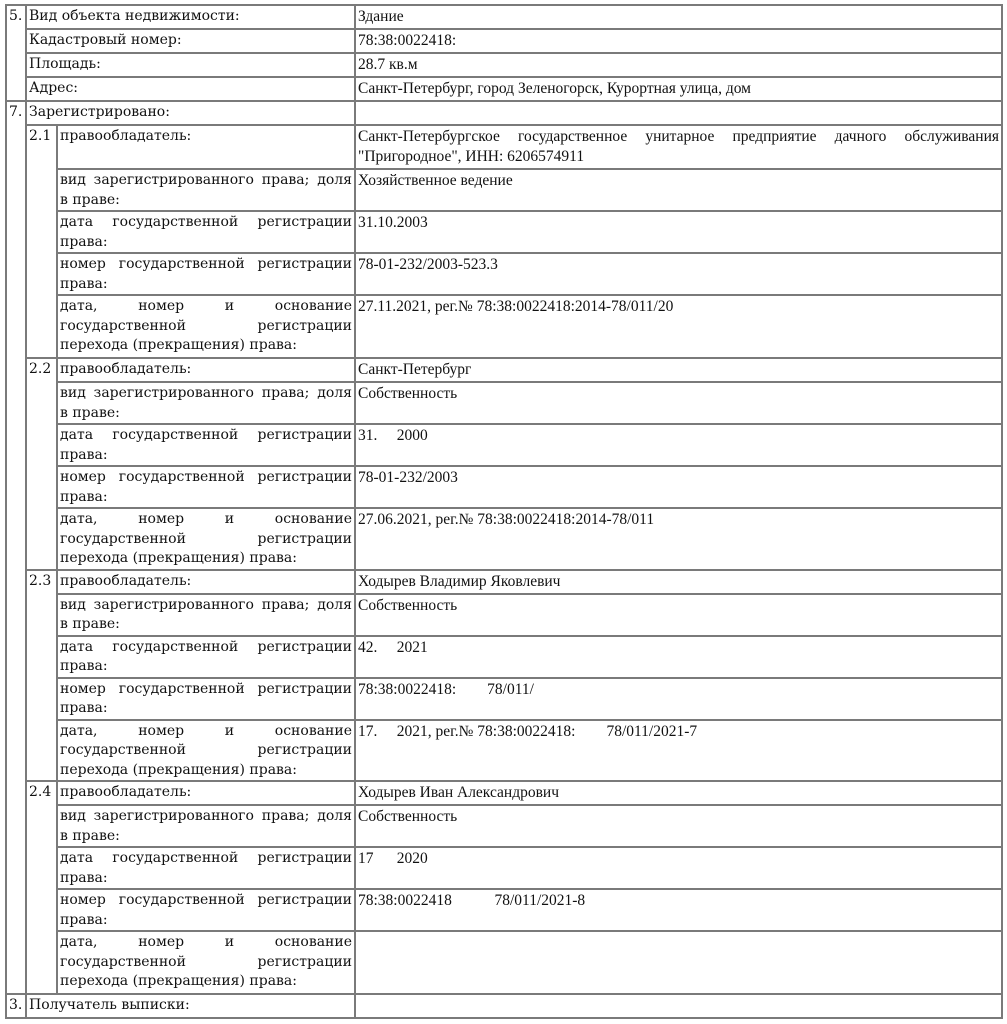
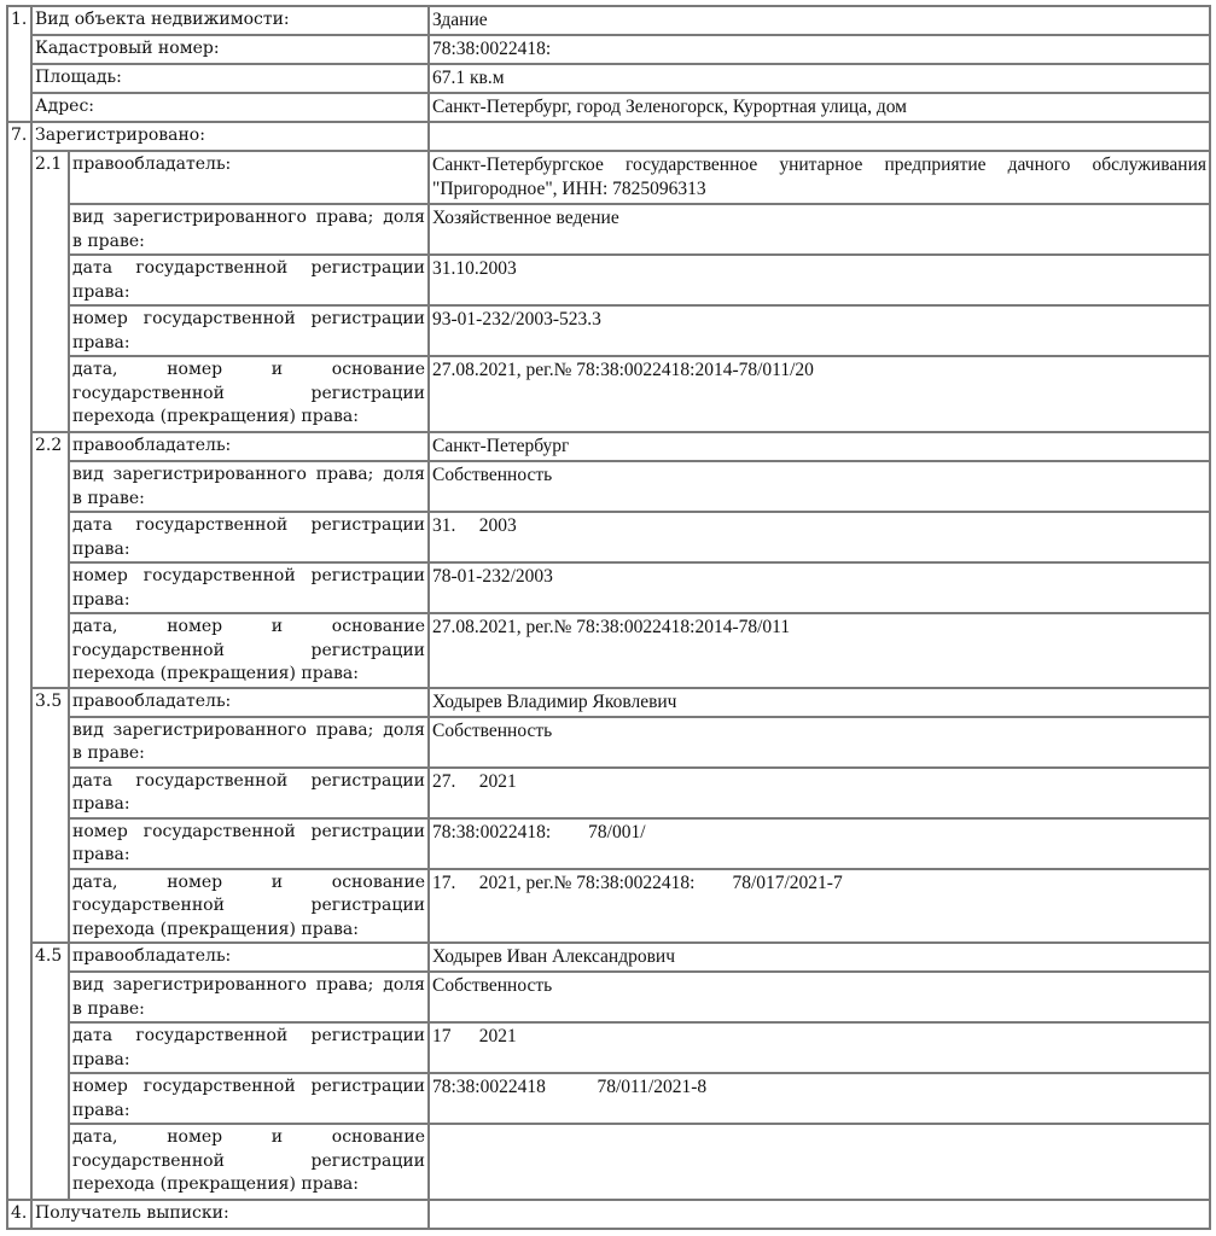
- 5.	Вид объекта недвижимости:	Здание
+ 1.	Вид объекта недвижимости:	Здание
  Кадастровый номер:	78:38:0022418:
- Площадь:	28.7 кв.м
+ Площадь:	67.1 кв.м
  Адрес:	Санкт-Петербург, город Зеленогорск, Курортная улица, дом
  7.	Зарегистрировано:
- 2.1	правообладатель:	Санкт-Петербургское государственное унитарное предприятие дачного обслуживания "Пригородное", ИНН: 6206574911
+ 2.1	правообладатель:	Санкт-Петербургское государственное унитарное предприятие дачного обслуживания "Пригородное", ИНН: 7825096313
  вид зарегистрированного права; доля в праве:	Хозяйственное ведение
  дата государственной регистрации права:	31.10.2003
- номер государственной регистрации права:	78-01-232/2003-523.3
+ номер государственной регистрации права:	93-01-232/2003-523.3
- дата, номер и основание государственной регистрации перехода (прекращения) права:	27.11.2021, рег.№ 78:38:0022418:2014-78/011/20
+ дата, номер и основание государственной регистрации перехода (прекращения) права:	27.08.2021, рег.№ 78:38:0022418:2014-78/011/20
  2.2	правообладатель:	Санкт-Петербург
  вид зарегистрированного права; доля в праве:	Собственность
- дата государственной регистрации права:	31. 2000
+ дата государственной регистрации права:	31. 2003
  номер государственной регистрации права:	78-01-232/2003
- дата, номер и основание государственной регистрации перехода (прекращения) права:	27.06.2021, рег.№ 78:38:0022418:2014-78/011
+ дата, номер и основание государственной регистрации перехода (прекращения) права:	27.08.2021, рег.№ 78:38:0022418:2014-78/011
- 2.3	правообладатель:	Ходырев Владимир Яковлевич
+ 3.5	правообладатель:	Ходырев Владимир Яковлевич
  вид зарегистрированного права; доля в праве:	Собственность
- дата государственной регистрации права:	42. 2021
+ дата государственной регистрации права:	27. 2021
- номер государственной регистрации права:	78:38:0022418: 78/011/
+ номер государственной регистрации права:	78:38:0022418: 78/001/
- дата, номер и основание государственной регистрации перехода (прекращения) права:	17. 2021, рег.№ 78:38:0022418: 78/011/2021-7
+ дата, номер и основание государственной регистрации перехода (прекращения) права:	17. 2021, рег.№ 78:38:0022418: 78/017/2021-7
- 2.4	правообладатель:	Ходырев Иван Александрович
+ 4.5	правообладатель:	Ходырев Иван Александрович
  вид зарегистрированного права; доля в праве:	Собственность
- дата государственной регистрации права:	17 2020
+ дата государственной регистрации права:	17 2021
  номер государственной регистрации права:	78:38:0022418 78/011/2021-8
  дата, номер и основание государственной регистрации перехода (прекращения) права:
- 3.	Получатель выписки:
+ 4.	Получатель выписки:
